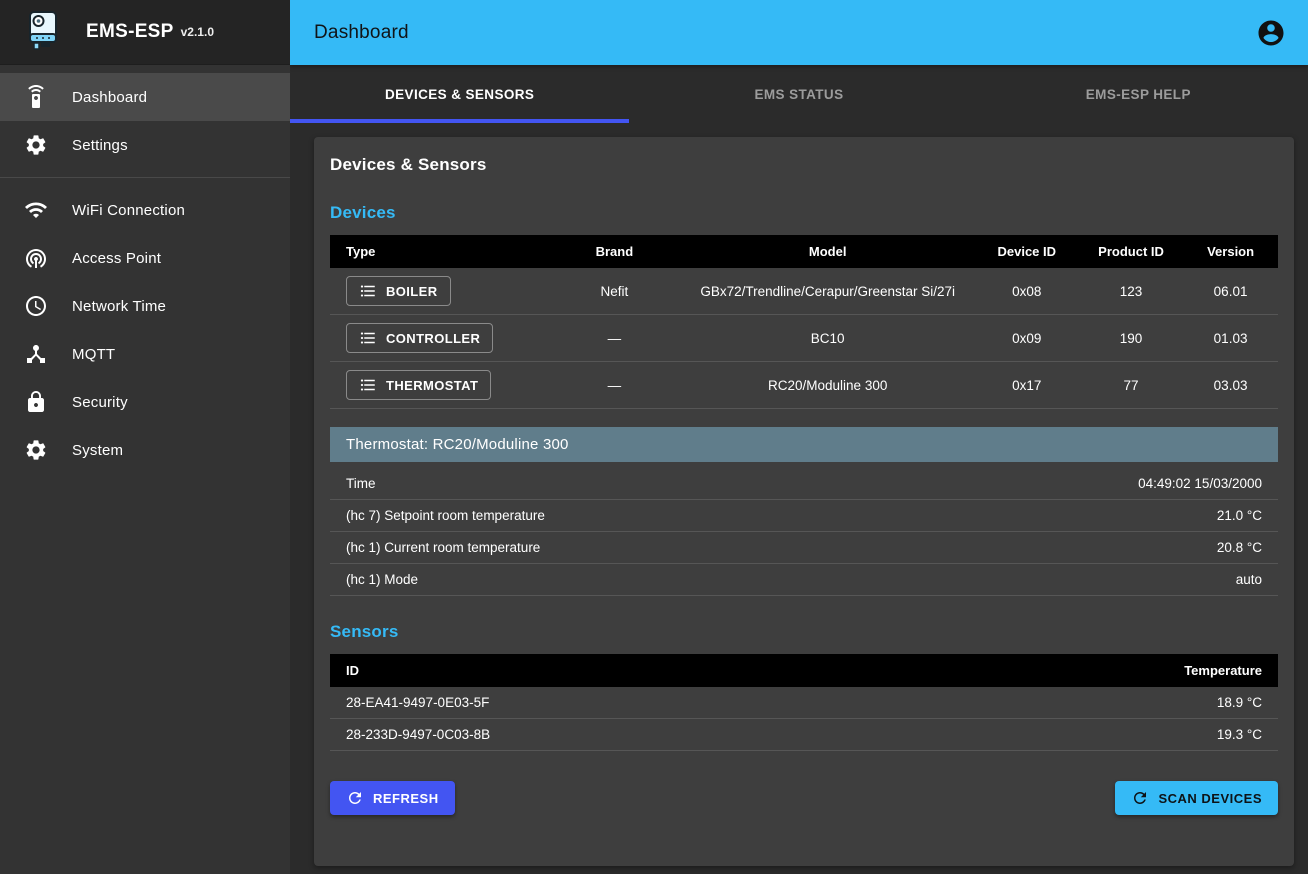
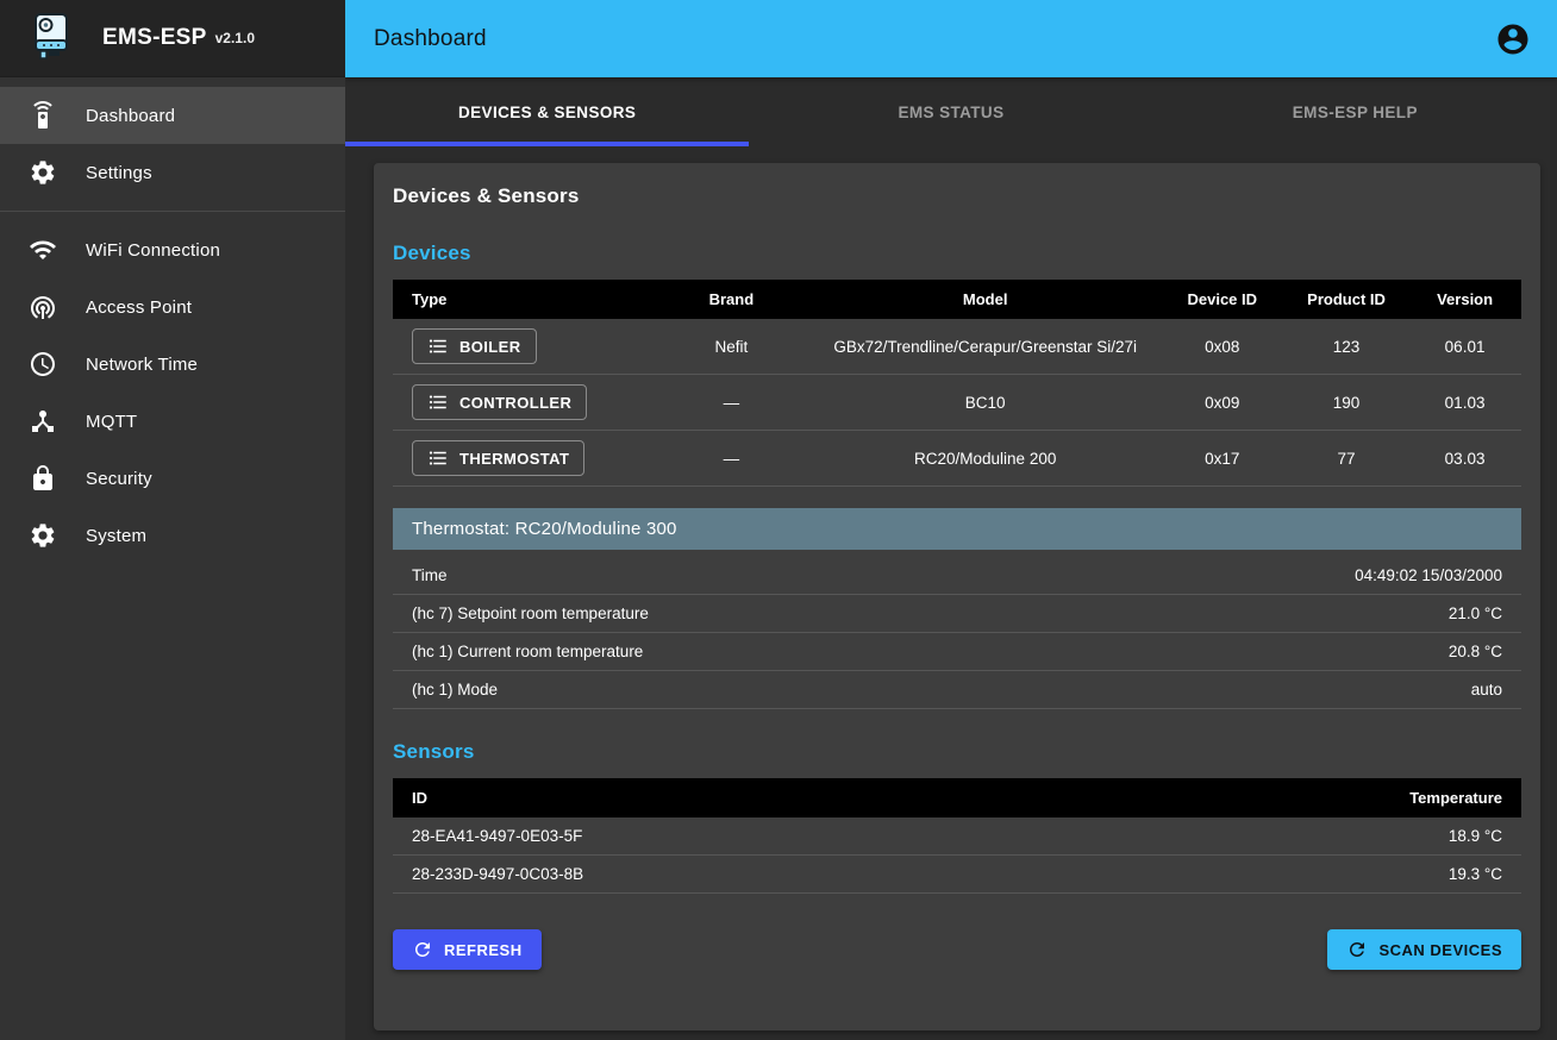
  EMS-ESP
  v2.1.0
  Dashboard
  Settings
  WiFi Connection
  Access Point
  Network Time
  MQTT
  Security
  System
  Dashboard
  DEVICES & SENSORS
  EMS STATUS
  EMS-ESP HELP
  Devices & Sensors
  Devices
  Type	Brand	Model	Device ID	Product ID	Version
  BOILER	Nefit	GBx72/Trendline/Cerapur/Greenstar Si/27i	0x08	123	06.01
  CONTROLLER	—	BC10	0x09	190	01.03
- THERMOSTAT	—	RC20/Moduline 300	0x17	77	03.03
+ THERMOSTAT	—	RC20/Moduline 200	0x17	77	03.03
  Thermostat: RC20/Moduline 300
  Time
  04:49:02 15/03/2000
  (hc 7) Setpoint room temperature
  21.0 °C
  (hc 1) Current room temperature
  20.8 °C
  (hc 1) Mode
  auto
  Sensors
  ID	Temperature
  28-EA41-9497-0E03-5F	18.9 °C
  28-233D-9497-0C03-8B	19.3 °C
  REFRESH
  SCAN DEVICES
